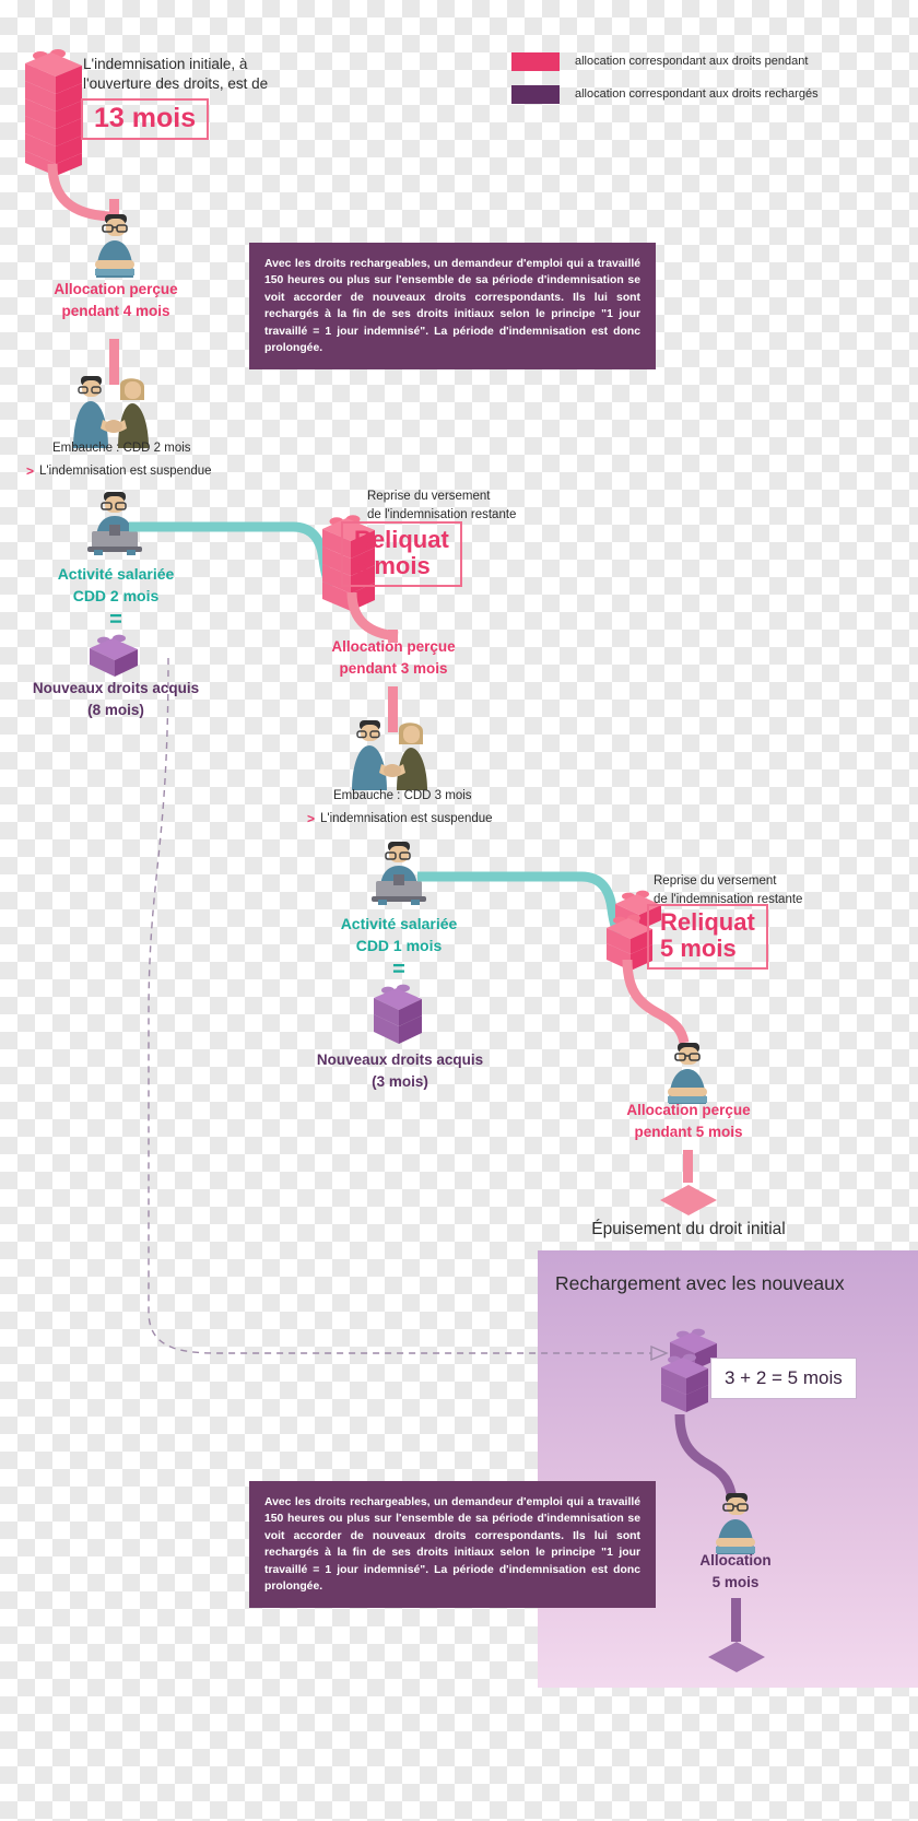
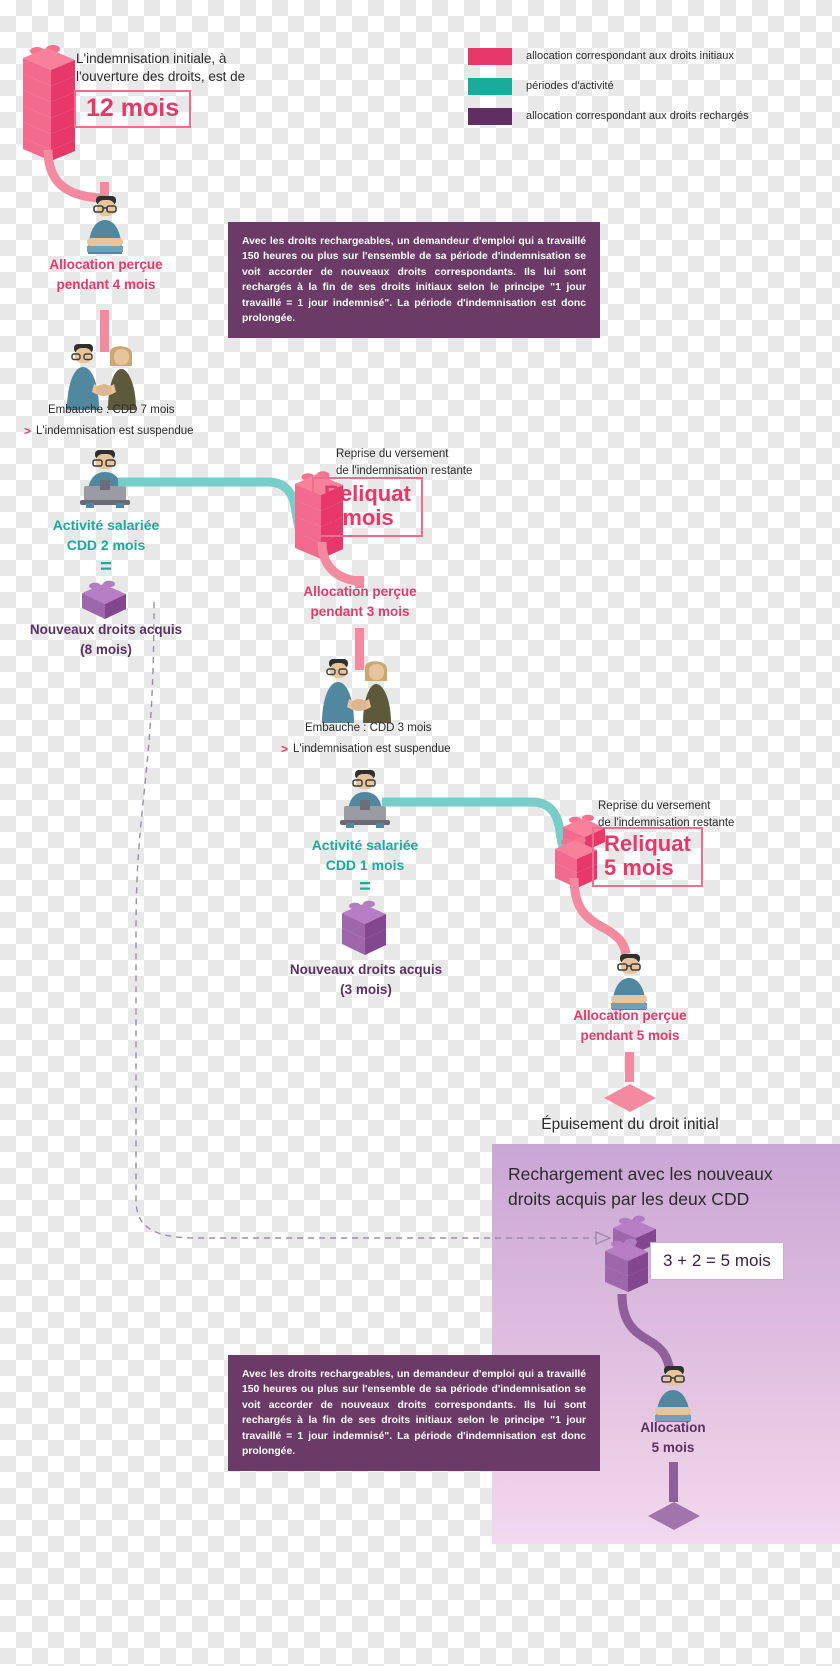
- allocation correspondant aux droits pendant
+ allocation correspondant aux droits initiaux
+ périodes d'activité
  allocation correspondant aux droits rechargés
  L'indemnisation initiale, à
  l'ouverture des droits, est de
- 13 mois
+ 12 mois
  Allocation perçue
  pendant 4 mois
- Embauche : CDD 2 mois
+ Embauche : CDD 7 mois
  >
  L'indemnisation est suspendue
  Activité salariée
  CDD 2 mois
  =
  Nouveaux droits acquis
  (8 mois)
  Avec les droits rechargeables, un demandeur d'emploi qui a travaillé 150 heures ou plus sur l'ensemble de sa période d'indemnisation se voit accorder de nouveaux droits correspondants. Ils lui sont rechargés à la fin de ses droits initiaux selon le principe "1 jour travaillé = 1 jour indemnisé". La période d'indemnisation est donc prolongée.
  Reprise du versement
  de l'indemnisation restante
  Reliquat
  8 mois
  Allocation perçue
  pendant 3 mois
  Embauche : CDD 3 mois
  >
  L'indemnisation est suspendue
  Activité salariée
  CDD 1 mois
  =
  Nouveaux droits acquis
  (3 mois)
  Reprise du versement
  de l'indemnisation restante
  Reliquat
  5 mois
  Allocation perçue
  pendant 5 mois
  Épuisement du droit initial
  Rechargement avec les nouveaux
+ droits acquis par les deux CDD
  3 + 2 = 5 mois
  Allocation
  5 mois
  Avec les droits rechargeables, un demandeur d'emploi qui a travaillé 150 heures ou plus sur l'ensemble de sa période d'indemnisation se voit accorder de nouveaux droits correspondants. Ils lui sont rechargés à la fin de ses droits initiaux selon le principe "1 jour travaillé = 1 jour indemnisé". La période d'indemnisation est donc prolongée.
